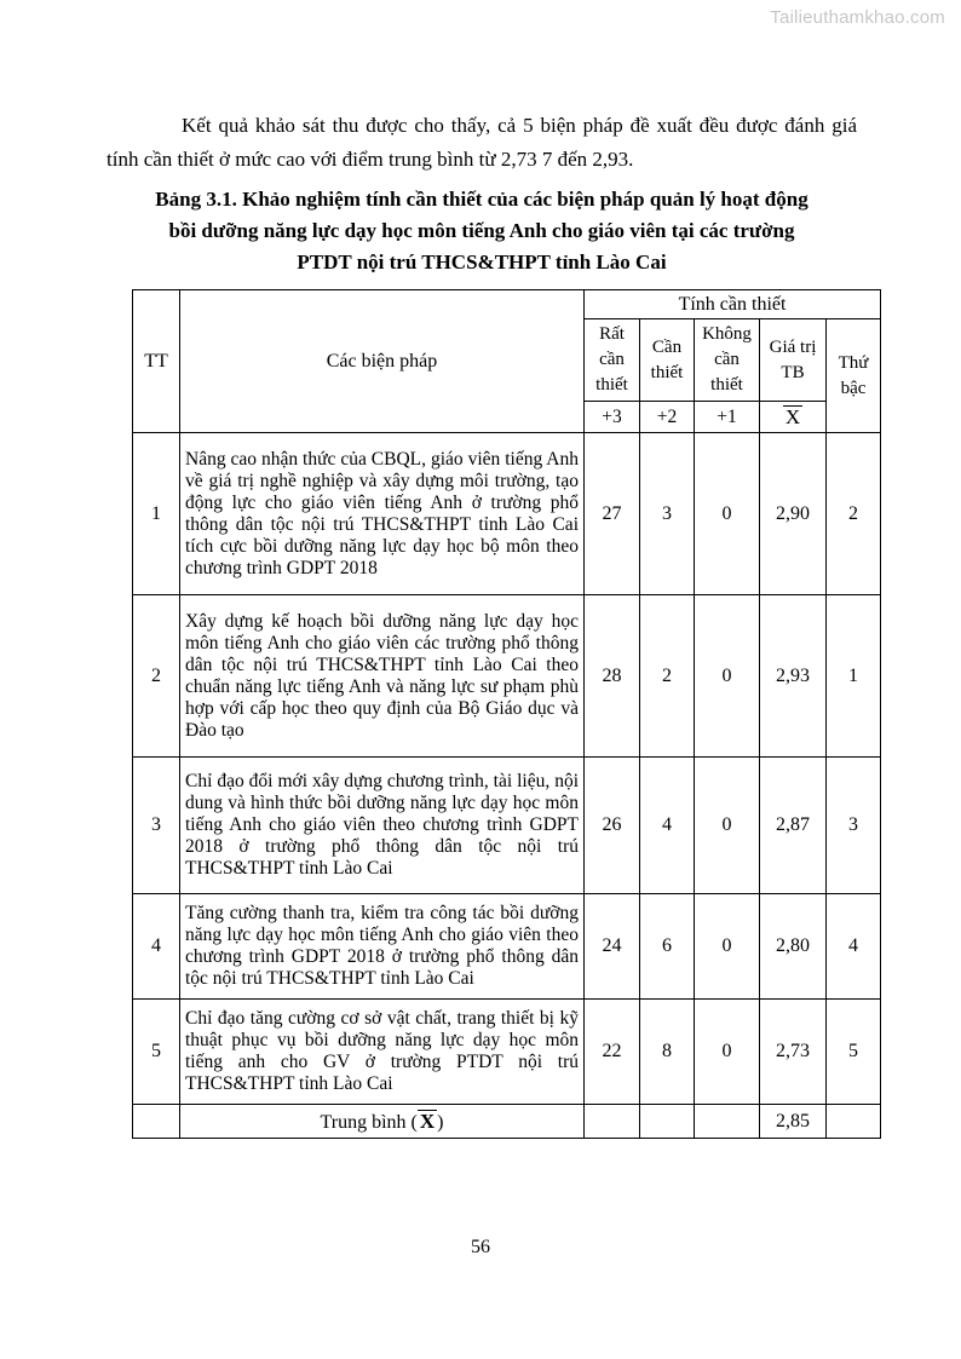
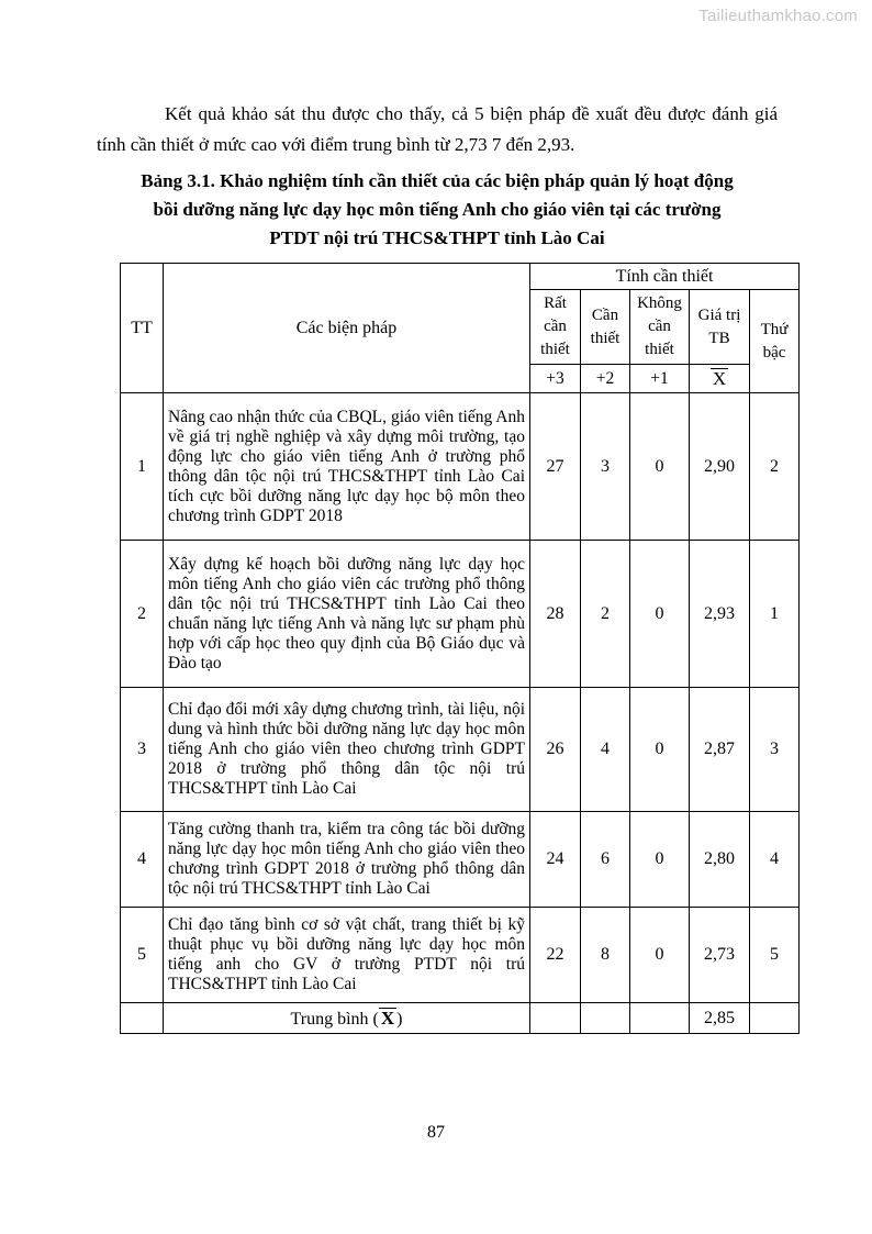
  Tailieuthamkhao.com
  Kết quả khảo sát thu được cho thấy, cả 5 biện pháp đề xuất đều được đánh giá tính cần thiết ở mức cao với điểm trung bình từ 2,73 7 đến 2,93.
  Bảng 3.1. Khảo nghiệm tính cần thiết của các biện pháp quản lý hoạt động
  bồi dưỡng năng lực dạy học môn tiếng Anh cho giáo viên tại các trường
  PTDT nội trú THCS&THPT tỉnh Lào Cai
  TT	Các biện pháp	Tính cần thiết
  Rất cần thiết	Cần thiết	Không cần thiết	Giá trị TB	Thứ bậc
  +3	+2	+1	X
  1	Nâng cao nhận thức của CBQL, giáo viên tiếng Anh về giá trị nghề nghiệp và xây dựng môi trường, tạo động lực cho giáo viên tiếng Anh ở trường phổ thông dân tộc nội trú THCS&THPT tỉnh Lào Cai tích cực bồi dưỡng năng lực dạy học bộ môn theo chương trình GDPT 2018	27	3	0	2,90	2
  2	Xây dựng kế hoạch bồi dưỡng năng lực dạy học môn tiếng Anh cho giáo viên các trường phổ thông dân tộc nội trú THCS&THPT tỉnh Lào Cai theo chuẩn năng lực tiếng Anh và năng lực sư phạm phù hợp với cấp học theo quy định của Bộ Giáo dục và Đào tạo	28	2	0	2,93	1
  3	Chỉ đạo đổi mới xây dựng chương trình, tài liệu, nội dung và hình thức bồi dưỡng năng lực dạy học môn tiếng Anh cho giáo viên theo chương trình GDPT 2018 ở trường phổ thông dân tộc nội trú THCS&THPT tỉnh Lào Cai	26	4	0	2,87	3
  4	Tăng cường thanh tra, kiểm tra công tác bồi dưỡng năng lực dạy học môn tiếng Anh cho giáo viên theo chương trình GDPT 2018 ở trường phổ thông dân tộc nội trú THCS&THPT tỉnh Lào Cai	24	6	0	2,80	4
- 5	Chỉ đạo tăng cường cơ sở vật chất, trang thiết bị kỹ thuật phục vụ bồi dưỡng năng lực dạy học môn tiếng anh cho GV ở trường PTDT nội trú THCS&THPT tỉnh Lào Cai	22	8	0	2,73	5
+ 5	Chỉ đạo tăng bình cơ sở vật chất, trang thiết bị kỹ thuật phục vụ bồi dưỡng năng lực dạy học môn tiếng anh cho GV ở trường PTDT nội trú THCS&THPT tỉnh Lào Cai	22	8	0	2,73	5
  	Trung bình (X)				2,85
- 56
+ 87
